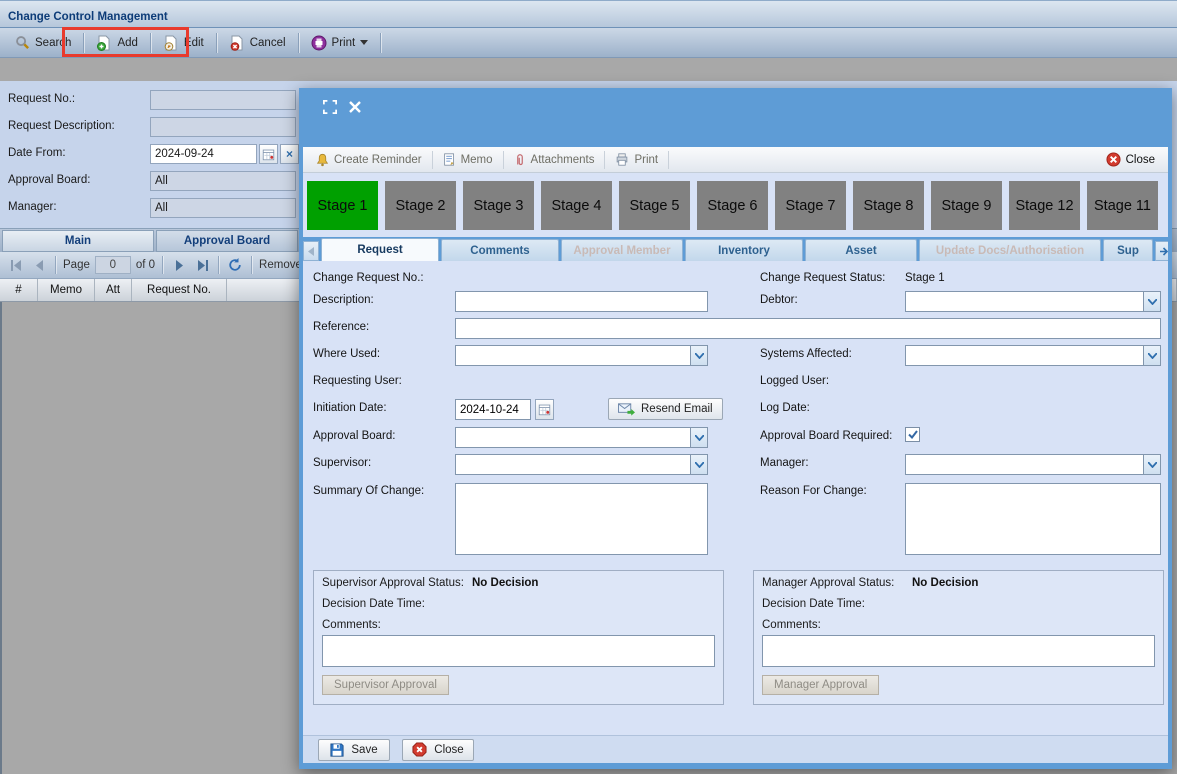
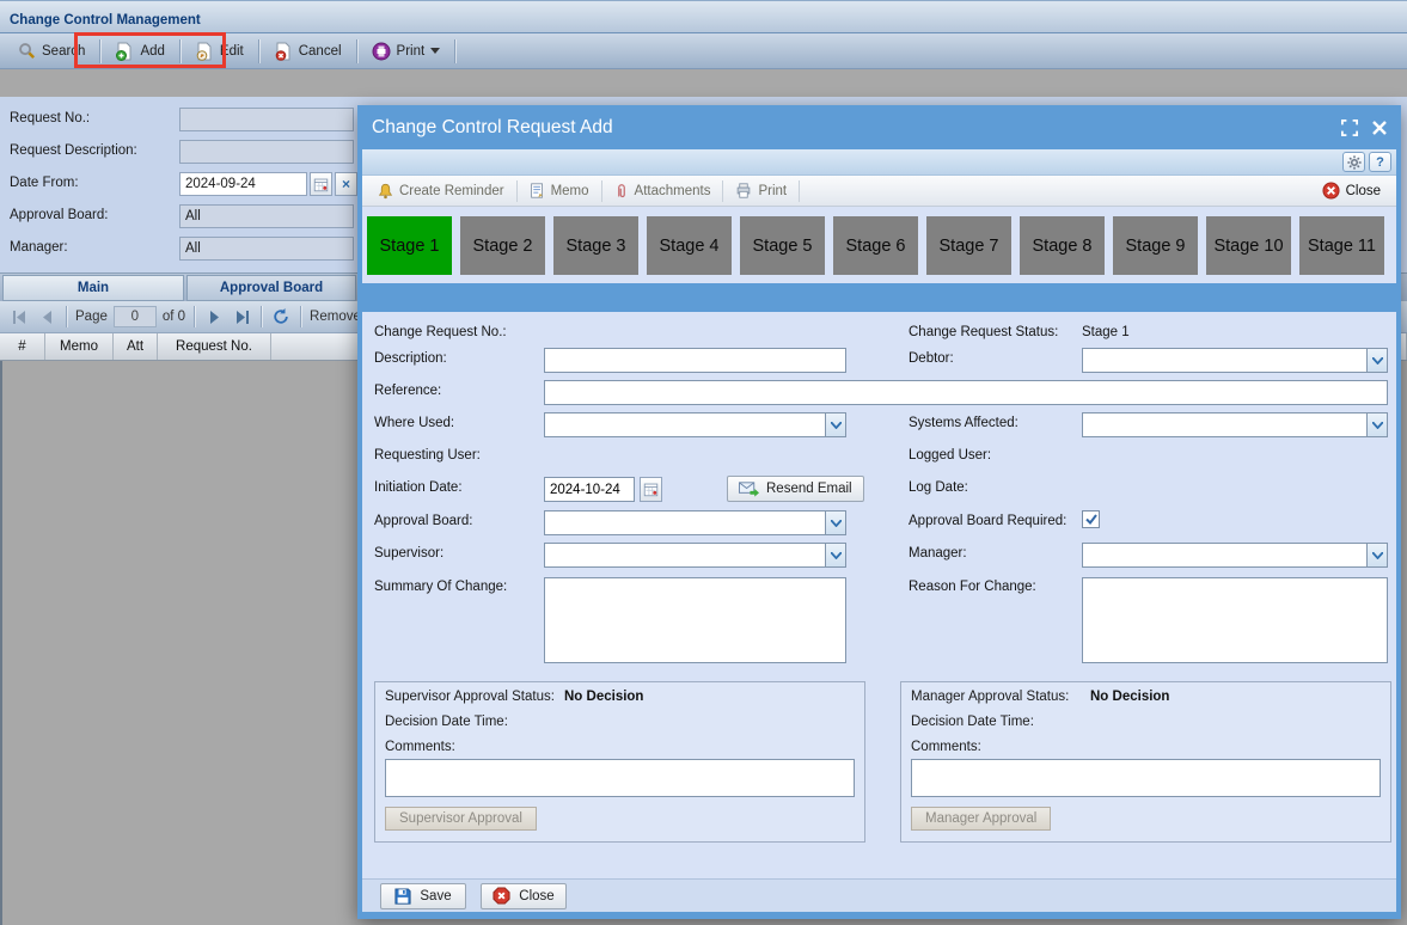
  Change Control Management
  Search
  Add
  Edit
  Cancel
  Print
  Request No.:
  Request Description:
  Date From:
  2024-09-24
  ×
  Approval Board:
  All
  Manager:
  All
  Main
  Approval Board
  Page
  0
  of 0
  Remov
  #
  Memo
  Att
  Request No.
+ Change Control Request Add
+ ?
  Create Reminder
  Memo
  Attachments
  Print
  Close
  Stage 1
  Stage 2
  Stage 3
  Stage 4
  Stage 5
  Stage 6
  Stage 7
  Stage 8
  Stage 9
- Stage 12
+ Stage 10
  Stage 11
- Request
- Comments
- Approval Member
- Inventory
- Asset
- Update Docs/Authorisation
- Sup
  Change Request No.:
  Change Request Status:
  Stage 1
  Description:
  Debtor:
  Reference:
  Where Used:
  Systems Affected:
  Requesting User:
  Logged User:
  Initiation Date:
  2024-10-24
  Resend Email
  Log Date:
  Approval Board:
  Approval Board Required:
  Supervisor:
  Manager:
  Summary Of Change:
  Reason For Change:
  Supervisor Approval Status:
  No Decision
  Decision Date Time:
  Comments:
  Supervisor Approval
  Manager Approval Status:
  No Decision
  Decision Date Time:
  Comments:
  Manager Approval
  Save
  Close
